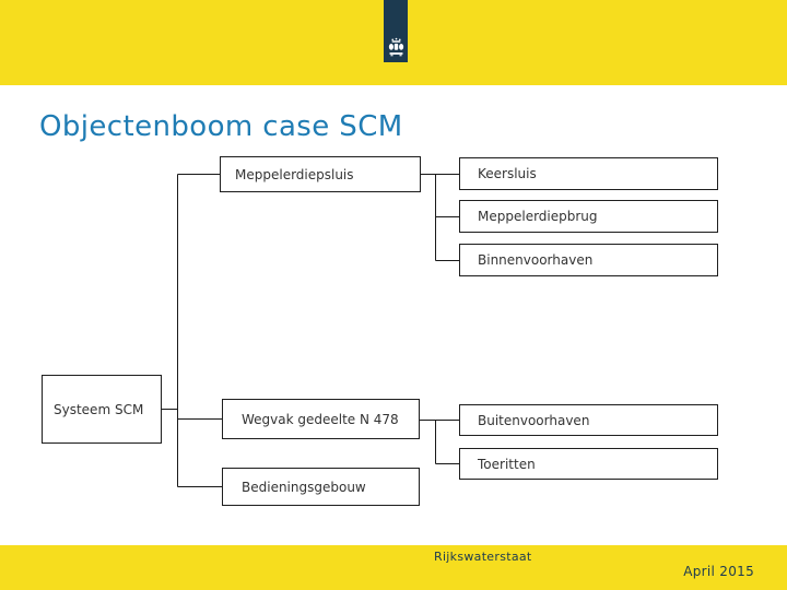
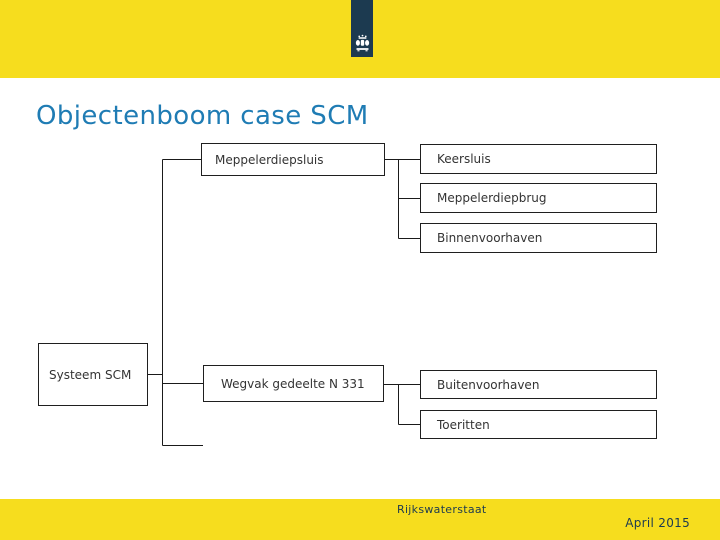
  Objectenboom case SCM
  Meppelerdiepsluis
  Keersluis
  Meppelerdiepbrug
  Binnenvoorhaven
  Systeem SCM
- Wegvak gedeelte N 478
+ Wegvak gedeelte N 331
  Buitenvoorhaven
  Toeritten
- Bedieningsgebouw
  Rijkswaterstaat
  April 2015
